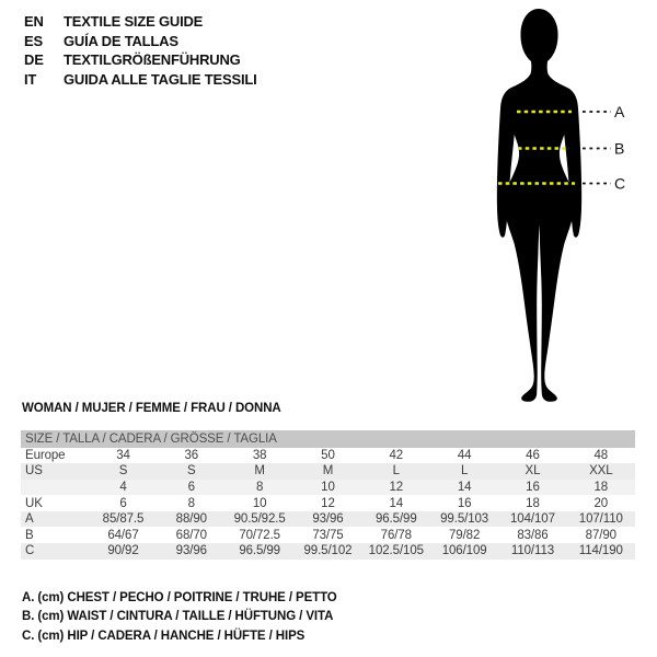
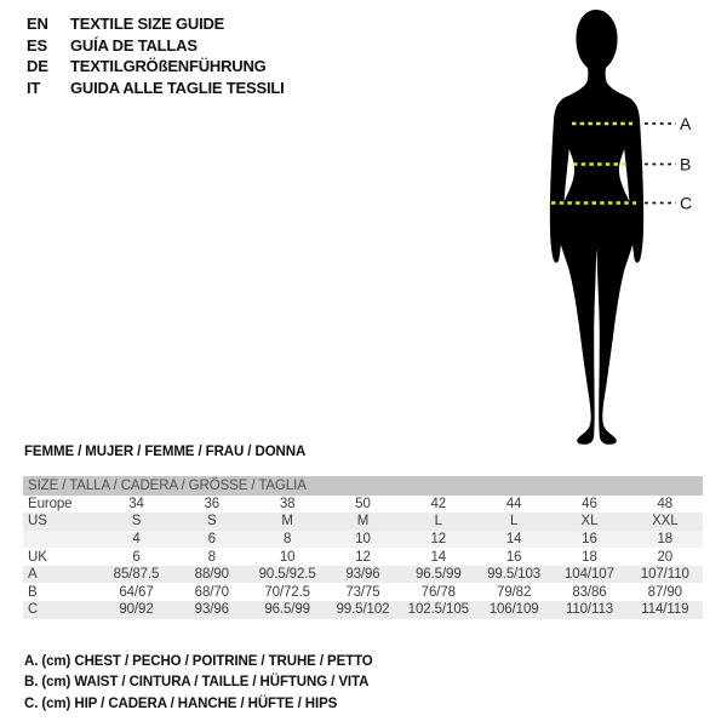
  EN
  TEXTILE SIZE GUIDE
  ES
  GUÍA DE TALLAS
  DE
  TEXTILGRÖßENFÜHRUNG
  IT
  GUIDA ALLE TAGLIE TESSILI
  A
  B
  C
- WOMAN / MUJER / FEMME / FRAU / DONNA
+ FEMME / MUJER / FEMME / FRAU / DONNA
  SIZE / TALLA / CADERA / GRÖSSE / TAGLIA
  Europe	34	36	38	50	42	44	46	48
  US	S	S	M	M	L	L	XL	XXL
  	4	6	8	10	12	14	16	18
  UK	6	8	10	12	14	16	18	20
  A	85/87.5	88/90	90.5/92.5	93/96	96.5/99	99.5/103	104/107	107/110
  B	64/67	68/70	70/72.5	73/75	76/78	79/82	83/86	87/90
- C	90/92	93/96	96.5/99	99.5/102	102.5/105	106/109	110/113	114/190
+ C	90/92	93/96	96.5/99	99.5/102	102.5/105	106/109	110/113	114/119
  A. (cm) CHEST / PECHO / POITRINE / TRUHE / PETTO
  B. (cm) WAIST / CINTURA / TAILLE / HÜFTUNG / VITA
  C. (cm) HIP / CADERA / HANCHE / HÜFTE / HIPS
